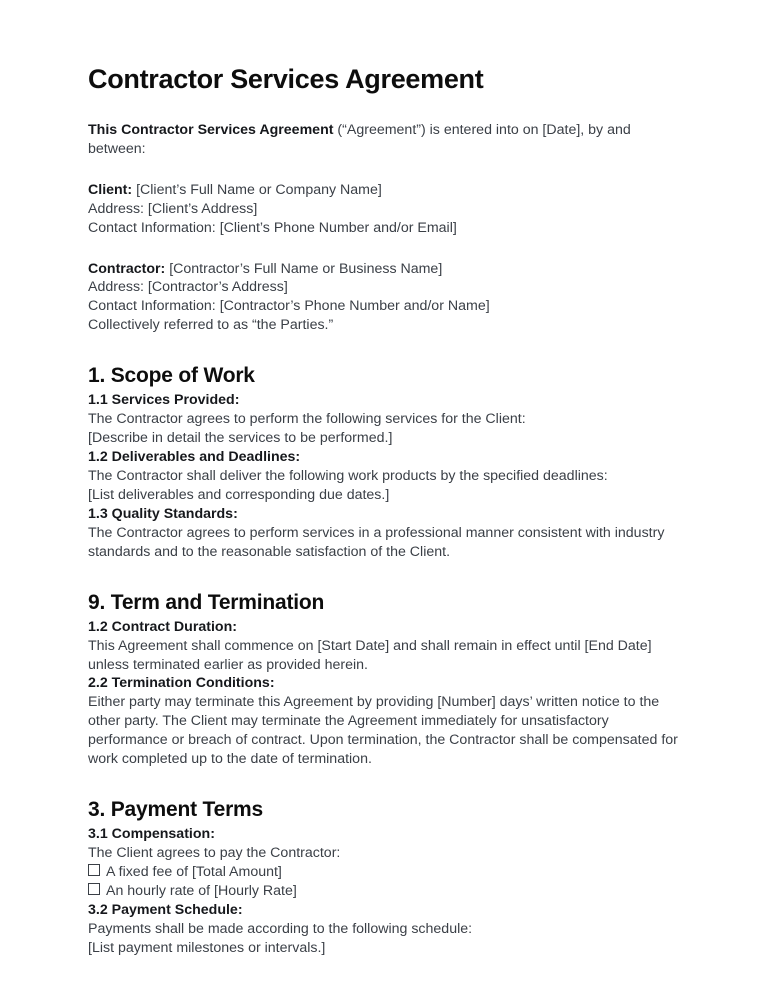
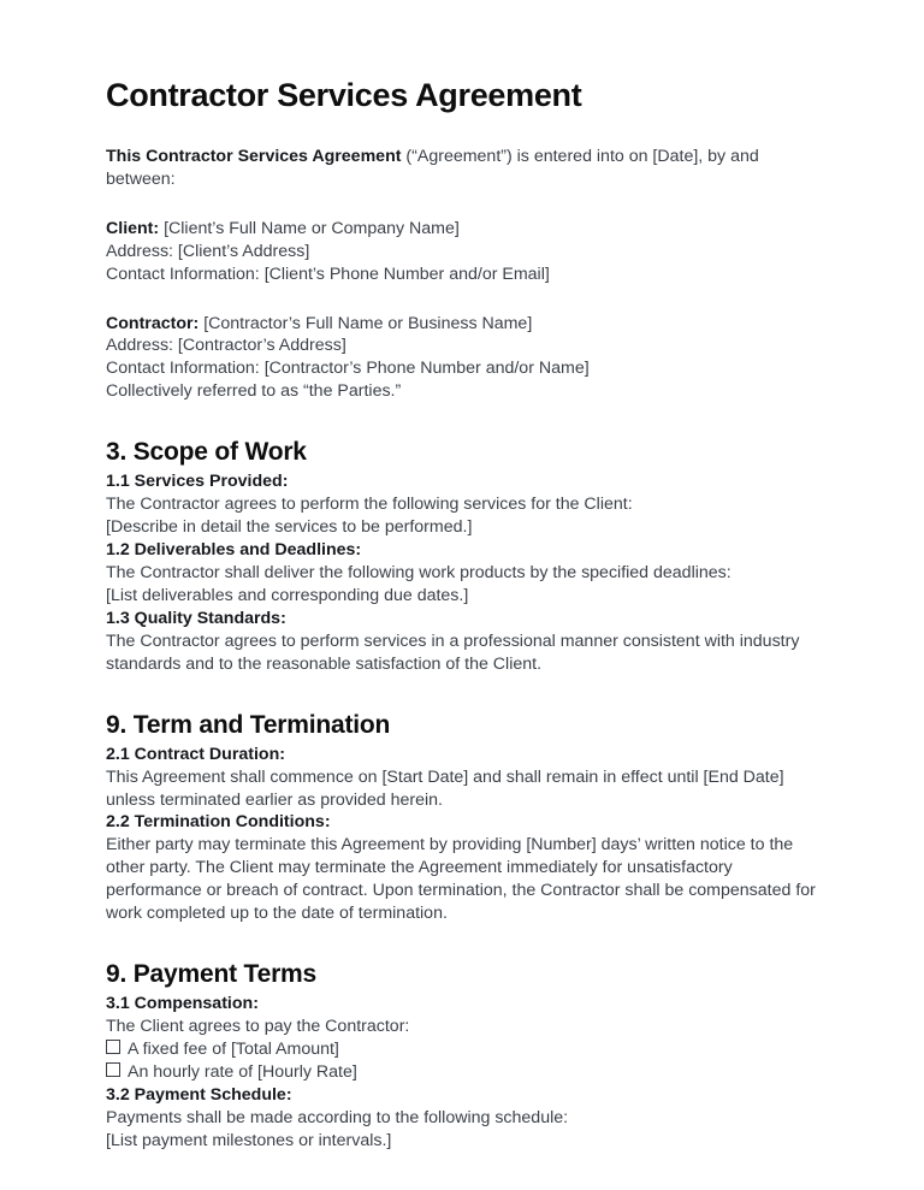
  Contractor Services Agreement
  This Contractor Services Agreement (“Agreement”) is entered into on [Date], by and between:
  Client: [Client’s Full Name or Company Name]
  Address: [Client’s Address]
  Contact Information: [Client’s Phone Number and/or Email]
  Contractor: [Contractor’s Full Name or Business Name]
  Address: [Contractor’s Address]
  Contact Information: [Contractor’s Phone Number and/or Name]
  Collectively referred to as “the Parties.”
- 1. Scope of Work
+ 3. Scope of Work
  1.1 Services Provided:
  The Contractor agrees to perform the following services for the Client:
  [Describe in detail the services to be performed.]
  1.2 Deliverables and Deadlines:
  The Contractor shall deliver the following work products by the specified deadlines:
  [List deliverables and corresponding due dates.]
  1.3 Quality Standards:
  The Contractor agrees to perform services in a professional manner consistent with industry standards and to the reasonable satisfaction of the Client.
  9. Term and Termination
- 1.2 Contract Duration:
+ 2.1 Contract Duration:
  This Agreement shall commence on [Start Date] and shall remain in effect until [End Date] unless terminated earlier as provided herein.
  2.2 Termination Conditions:
  Either party may terminate this Agreement by providing [Number] days’ written notice to the other party. The Client may terminate the Agreement immediately for unsatisfactory performance or breach of contract. Upon termination, the Contractor shall be compensated for work completed up to the date of termination.
- 3. Payment Terms
+ 9. Payment Terms
  3.1 Compensation:
  The Client agrees to pay the Contractor:
  A fixed fee of [Total Amount]
  An hourly rate of [Hourly Rate]
  3.2 Payment Schedule:
  Payments shall be made according to the following schedule:
  [List payment milestones or intervals.]
